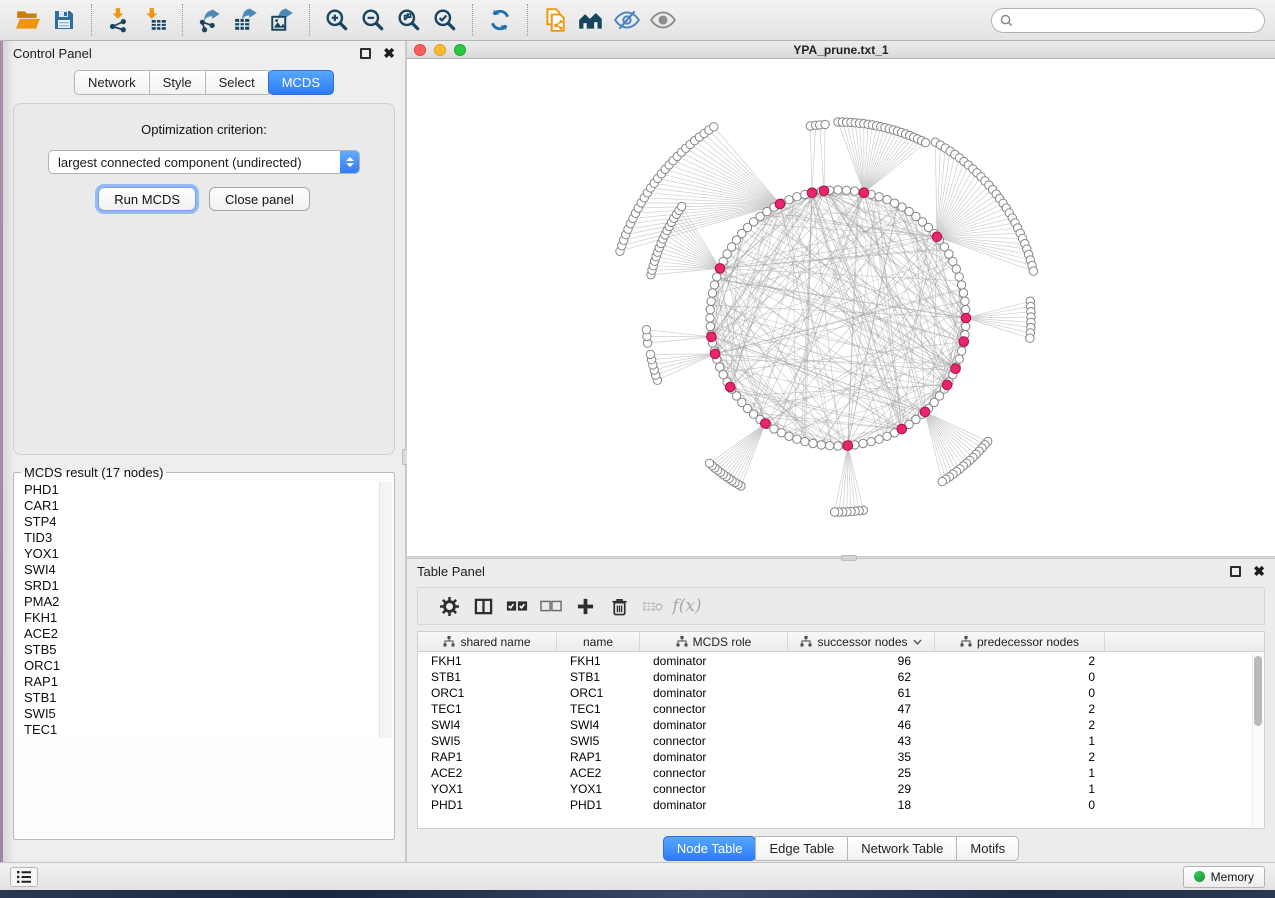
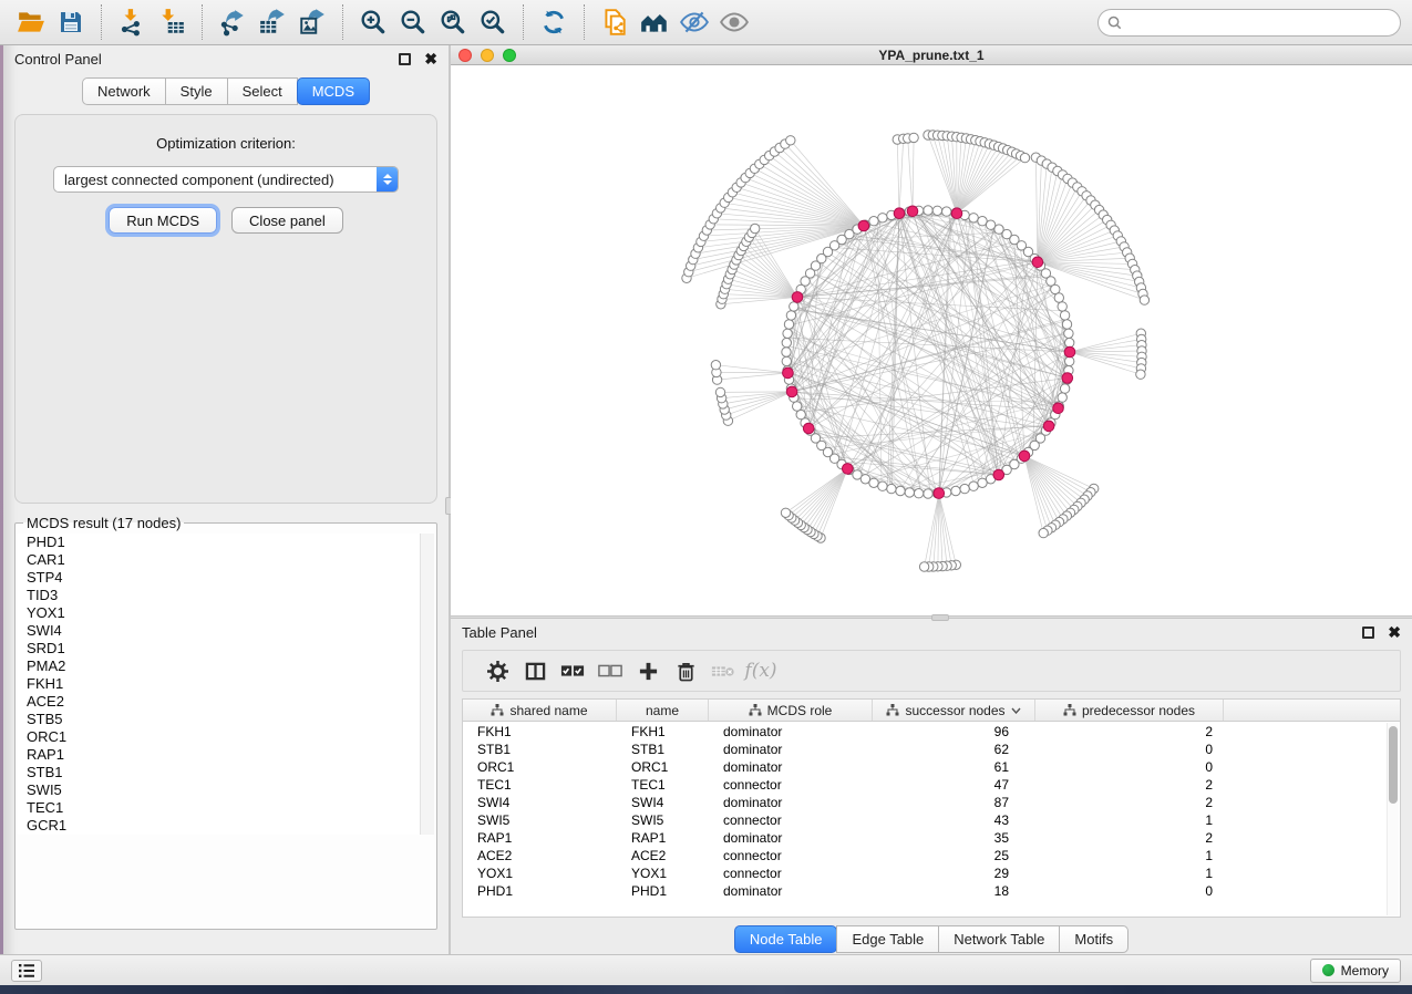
  Control Panel
  ✖
  Network
  Style
  Select
  MCDS
  Optimization criterion:
  largest connected component (undirected)
  Run MCDS
  Close panel
  MCDS result (17 nodes)
  PHD1
  CAR1
  STP4
  TID3
  YOX1
  SWI4
  SRD1
  PMA2
  FKH1
  ACE2
  STB5
  ORC1
  RAP1
  STB1
  SWI5
  TEC1
+ GCR1
  YPA_prune.txt_1
  Table Panel
  ✖
  f(x)
  shared name
  name
  MCDS role
  successor nodes
  predecessor nodes
  FKH1
  FKH1
  dominator
  96
  2
  STB1
  STB1
  dominator
  62
  0
  ORC1
  ORC1
  dominator
  61
  0
  TEC1
  TEC1
  connector
  47
  2
  SWI4
  SWI4
  dominator
- 46
+ 87
  2
  SWI5
  SWI5
  connector
  43
  1
  RAP1
  RAP1
  dominator
  35
  2
  ACE2
  ACE2
  connector
  25
  1
  YOX1
  YOX1
  connector
  29
  1
  PHD1
  PHD1
  dominator
  18
  0
  Node Table
  Edge Table
  Network Table
  Motifs
  Memory
